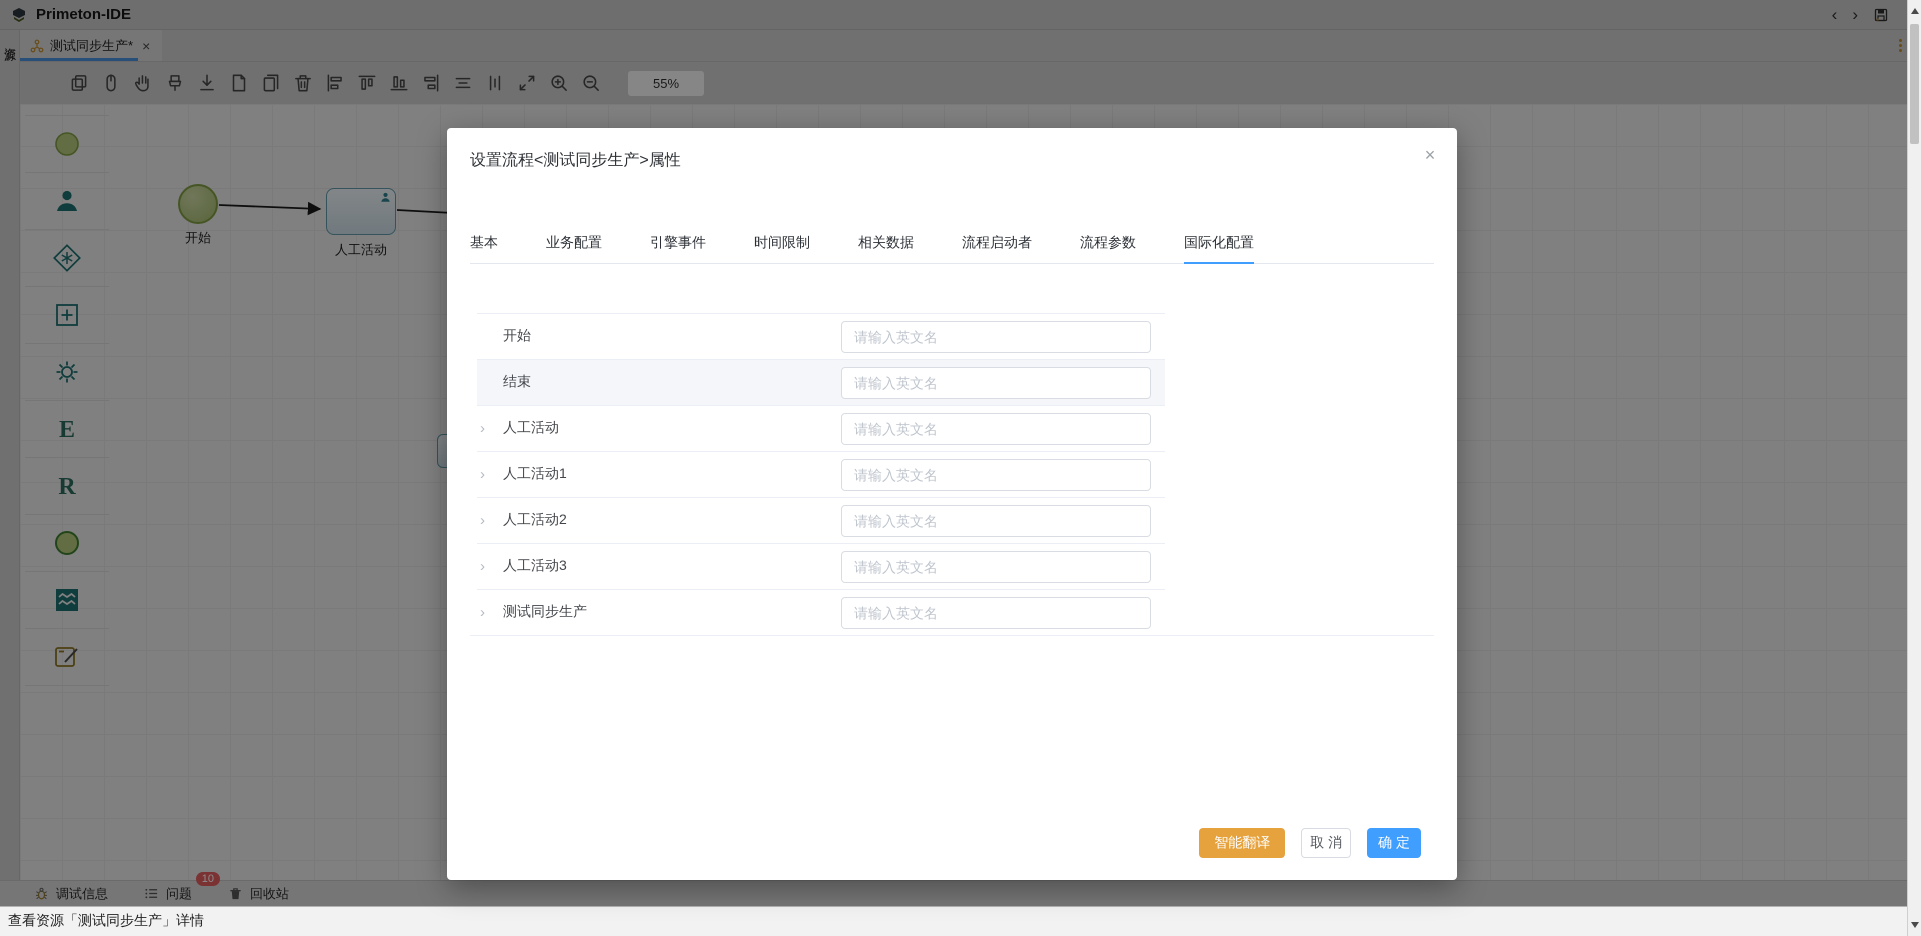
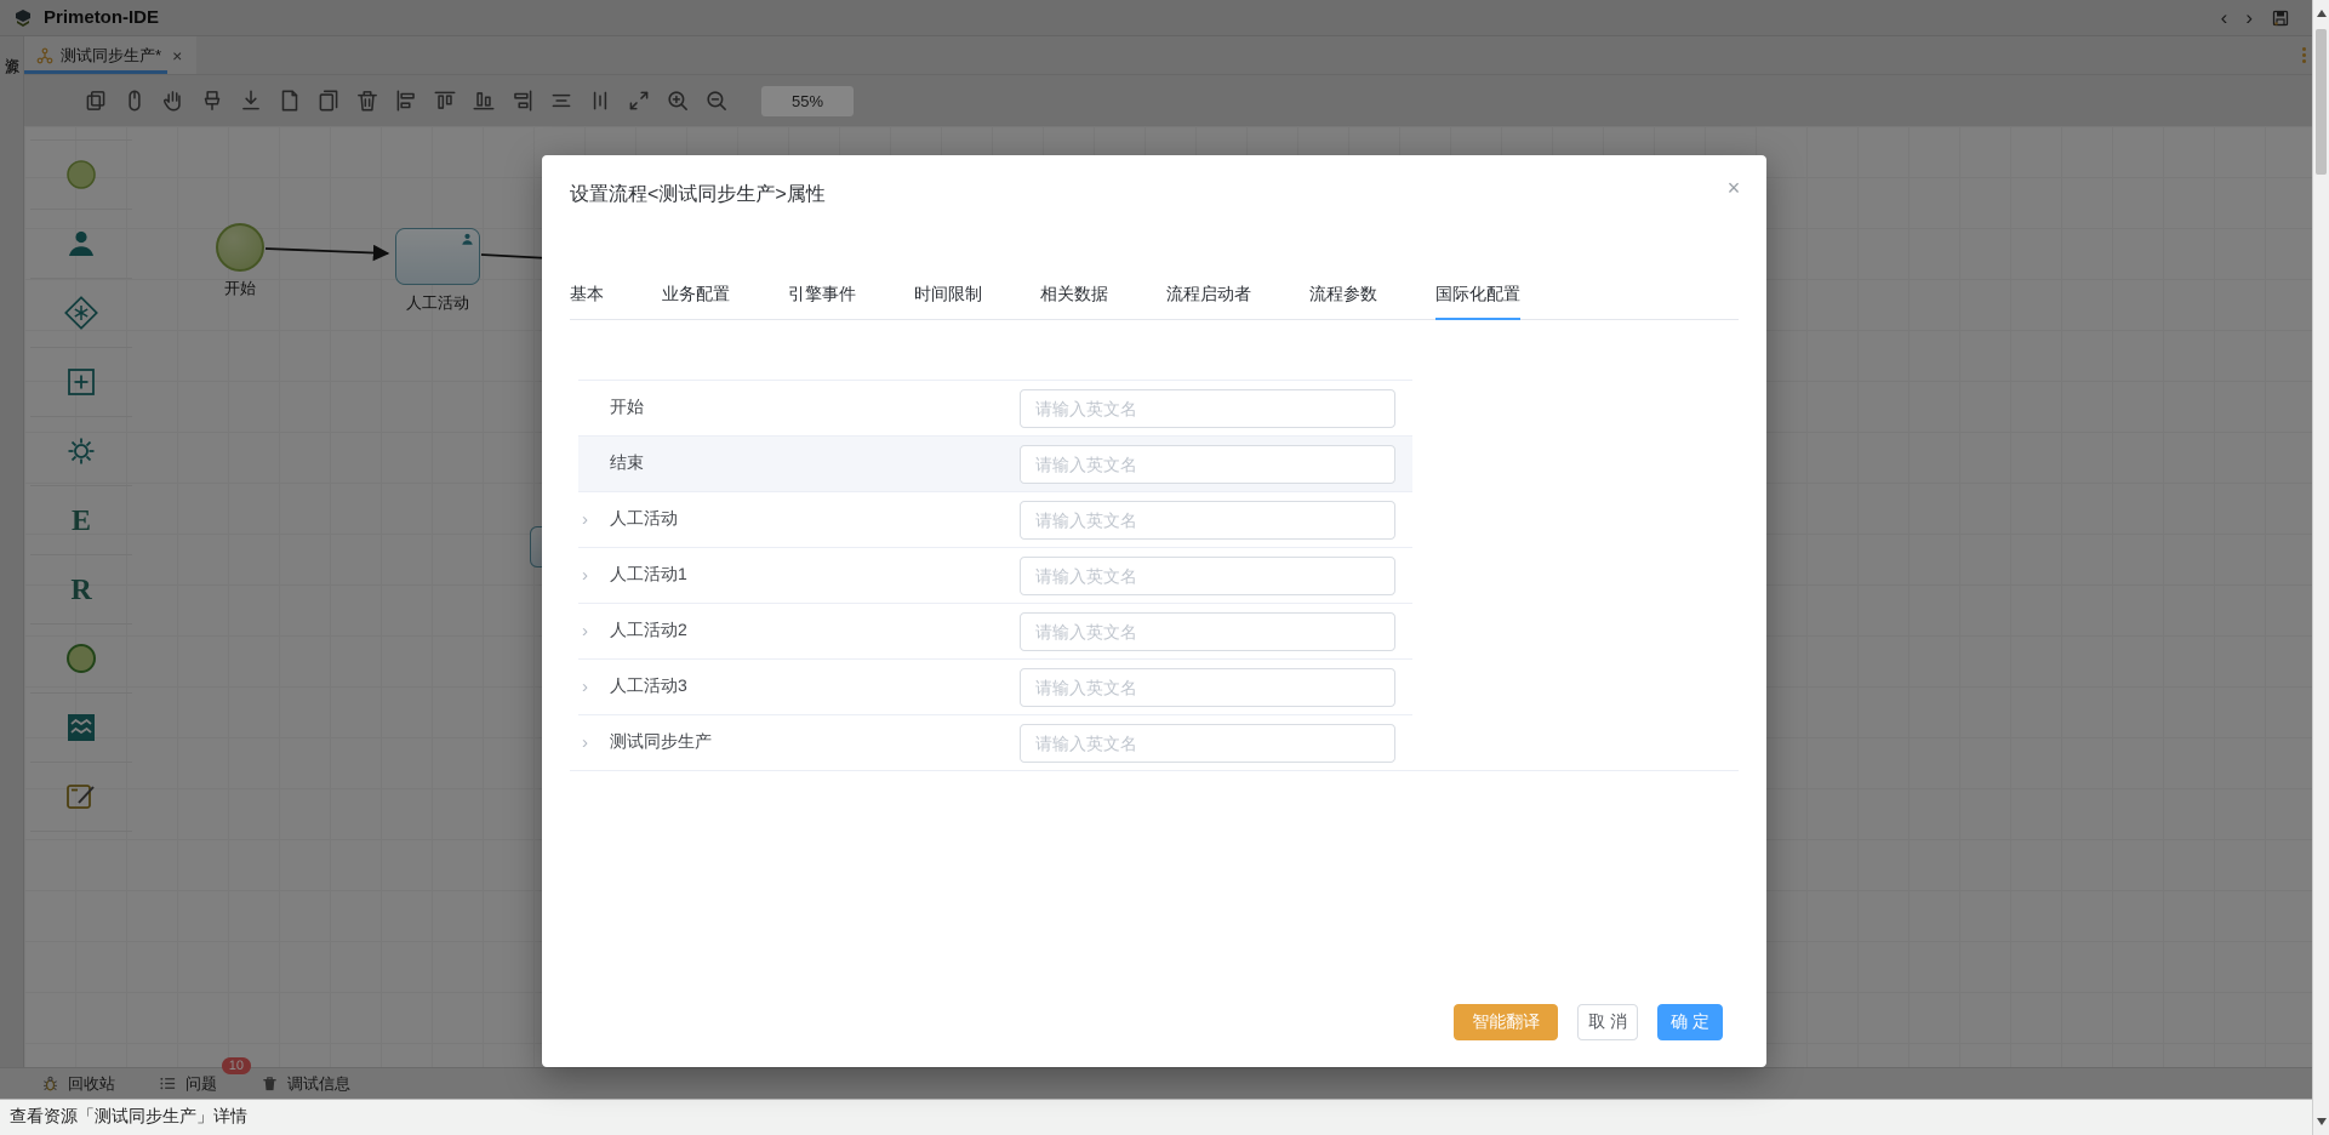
  Primeton-IDE
  ‹
  ›
  测试同步生产*
  ×
  55%
  E
  R
  开始
  人工活动
- 调试信息
+ 回收站
  问题
  10
- 回收站
+ 调试信息
  查看资源「测试同步生产」详情
  设置流程<测试同步生产>属性
  ×
  基本
  业务配置
  引擎事件
  时间限制
  相关数据
  流程启动者
  流程参数
  国际化配置
  开始
  请输入英文名
  结束
  请输入英文名
  ›
  人工活动
  请输入英文名
  ›
  人工活动1
  请输入英文名
  ›
  人工活动2
  请输入英文名
  ›
  人工活动3
  请输入英文名
  ›
  测试同步生产
  请输入英文名
  智能翻译
  取 消
  确 定
